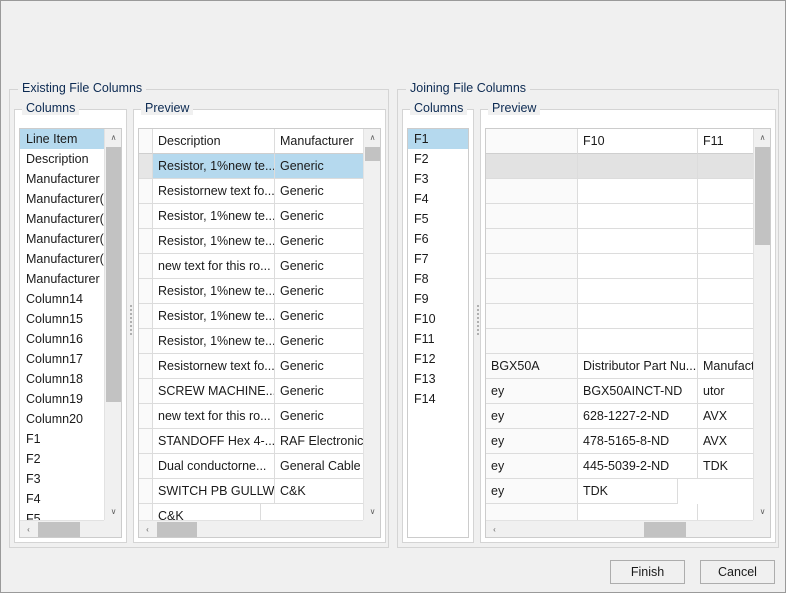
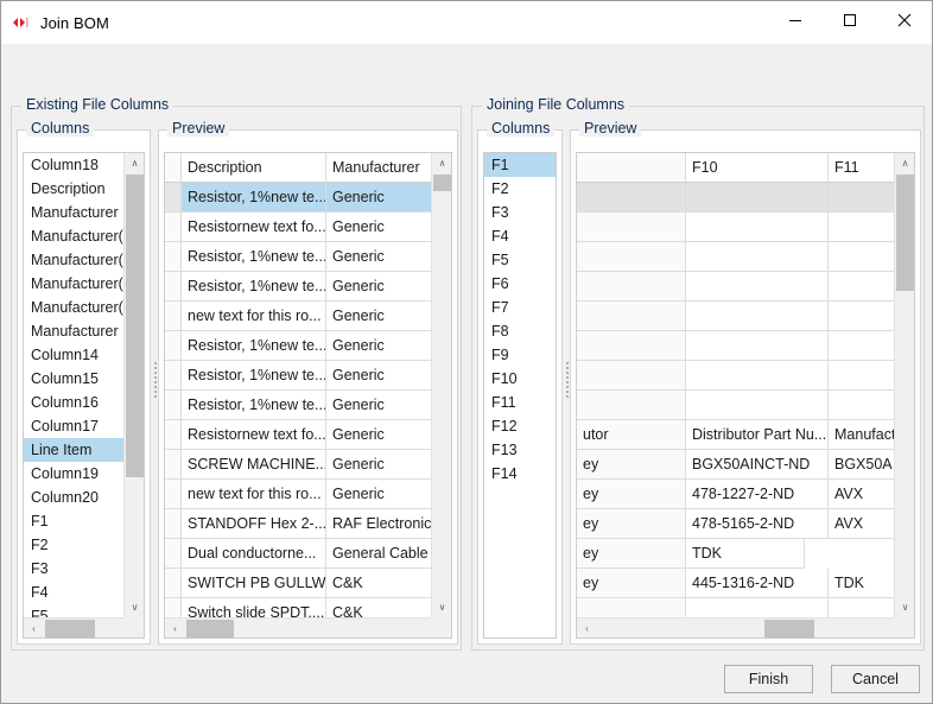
+ Join BOM
  Existing File Columns
  Columns
- Line Item
+ Column18
  Description
  Manufacturer
  Manufacturer(
  Manufacturer(
  Manufacturer(
  Manufacturer(
  Manufacturer
  Column14
  Column15
  Column16
  Column17
- Column18
+ Line Item
  Column19
  Column20
  F1
  F2
  F3
  F4
  F5
  ∧
  ∨
  ‹
  Preview
  Description
  Manufacturer
  Resistor, 1%new te...
  Generic
  Resistornew text fo...
  Generic
  Resistor, 1%new te...
  Generic
  Resistor, 1%new te...
  Generic
  new text for this ro...
  Generic
  Resistor, 1%new te...
  Generic
  Resistor, 1%new te...
  Generic
  Resistor, 1%new te...
  Generic
  Resistornew text fo...
  Generic
  SCREW MACHINE..
  Generic
  new text for this ro...
  Generic
- STANDOFF Hex 4-...
+ STANDOFF Hex 2-...
  Dual conductorne...
  General Cable
  SWITCH PB GULLW
  C&K
+ Switch slide SPDT,...
  C&K
  ∧
  ∨
  ‹
  Joining File Columns
  Columns
  F1
  F2
  F3
  F4
  F5
  F6
  F7
  F8
  F9
  F10
  F11
  F12
  F13
  F14
  Preview
  F10
  F11
- BGX50A
+ utor
  Distributor Part Nu...
  ey
  BGX50AINCT-ND
- utor
+ BGX50A
  ey
- 628-1227-2-ND
+ 478-1227-2-ND
  AVX
  ey
- 478-5165-8-ND
+ 478-5165-2-ND
  AVX
  ey
- 445-5039-2-ND
  TDK
  ey
+ 445-1316-2-ND
  TDK
  ∧
  ∨
  ‹
  Finish
  Cancel
